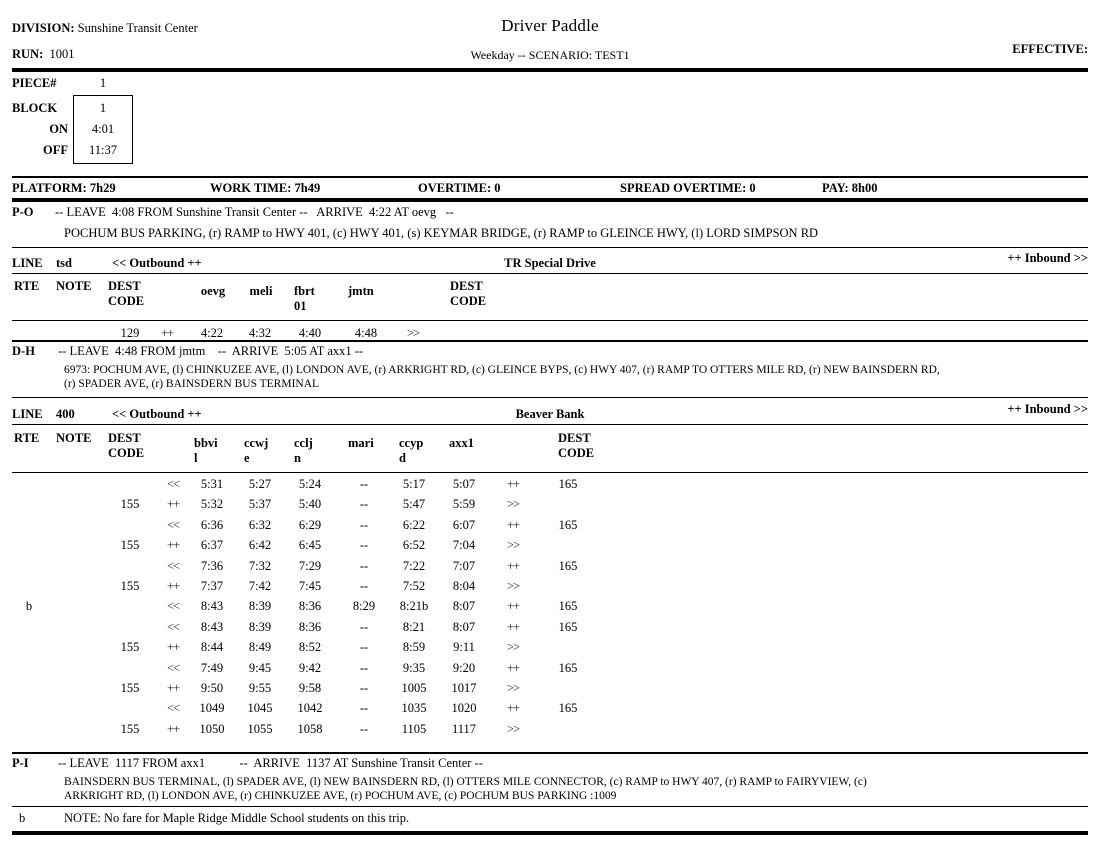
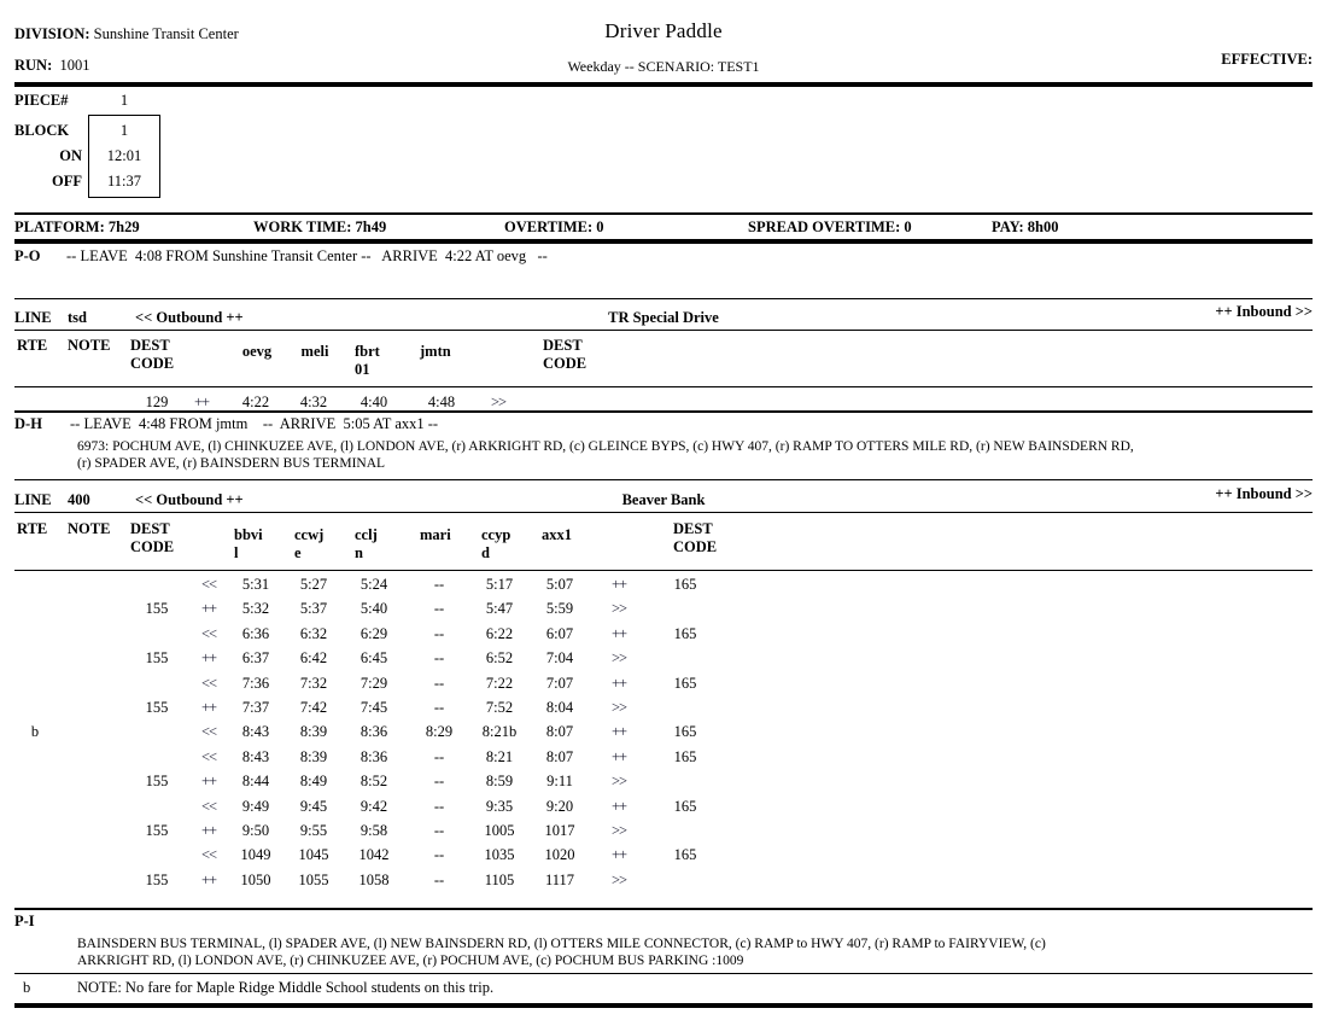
  DIVISION: Sunshine Transit Center
  RUN: 1001
  Driver Paddle
  Weekday -- SCENARIO: TEST1
  EFFECTIVE:
  PIECE#
  1
  BLOCK
  1
  ON
- 4:01
+ 12:01
  OFF
  11:37
  PLATFORM: 7h29
  WORK TIME: 7h49
  OVERTIME: 0
  SPREAD OVERTIME: 0
  PAY: 8h00
  P-O
  -- LEAVE 4:08 FROM Sunshine Transit Center -- ARRIVE 4:22 AT oevg --
- POCHUM BUS PARKING, (r) RAMP to HWY 401, (c) HWY 401, (s) KEYMAR BRIDGE, (r) RAMP to GLEINCE HWY, (l) LORD SIMPSON RD
  LINE
  tsd
  << Outbound ++
  TR Special Drive
  ++ Inbound >>
  RTE
  NOTE
  DEST
  CODE
  oevg
  meli
  fbrt
  01
  jmtn
  DEST
  CODE
  129
  ++
  4:22
  4:32
  4:40
  4:48
  >>
  D-H
  -- LEAVE 4:48 FROM jmtm -- ARRIVE 5:05 AT axx1 --
  6973: POCHUM AVE, (l) CHINKUZEE AVE, (l) LONDON AVE, (r) ARKRIGHT RD, (c) GLEINCE BYPS, (c) HWY 407, (r) RAMP TO OTTERS MILE RD, (r) NEW BAINSDERN RD,
  (r) SPADER AVE, (r) BAINSDERN BUS TERMINAL
  LINE
  400
  << Outbound ++
  Beaver Bank
  ++ Inbound >>
  RTE
  NOTE
  DEST
  CODE
  bbvi
  l
  ccwj
  e
  cclj
  n
  mari
  ccyp
  d
  axx1
  DEST
  CODE
  <<
  5:31
  5:27
  5:24
  --
  5:17
  5:07
  ++
  165
  155
  ++
  5:32
  5:37
  5:40
  --
  5:47
  5:59
  >>
  <<
  6:36
  6:32
  6:29
  --
  6:22
  6:07
  ++
  165
  155
  ++
  6:37
  6:42
  6:45
  --
  6:52
  7:04
  >>
  <<
  7:36
  7:32
  7:29
  --
  7:22
  7:07
  ++
  165
  155
  ++
  7:37
  7:42
  7:45
  --
  7:52
  8:04
  >>
  b
  <<
  8:43
  8:39
  8:36
  8:29
  8:21b
  8:07
  ++
  165
  <<
  8:43
  8:39
  8:36
  --
  8:21
  8:07
  ++
  165
  155
  ++
  8:44
  8:49
  8:52
  --
  8:59
  9:11
  >>
  <<
- 7:49
+ 9:49
  9:45
  9:42
  --
  9:35
  9:20
  ++
  165
  155
  ++
  9:50
  9:55
  9:58
  --
  1005
  1017
  >>
  <<
  1049
  1045
  1042
  --
  1035
  1020
  ++
  165
  155
  ++
  1050
  1055
  1058
  --
  1105
  1117
  >>
  P-I
- -- LEAVE 1117 FROM axx1 -- ARRIVE 1137 AT Sunshine Transit Center --
  BAINSDERN BUS TERMINAL, (l) SPADER AVE, (l) NEW BAINSDERN RD, (l) OTTERS MILE CONNECTOR, (c) RAMP to HWY 407, (r) RAMP to FAIRYVIEW, (c)
  ARKRIGHT RD, (l) LONDON AVE, (r) CHINKUZEE AVE, (r) POCHUM AVE, (c) POCHUM BUS PARKING :1009
  b
  NOTE: No fare for Maple Ridge Middle School students on this trip.
